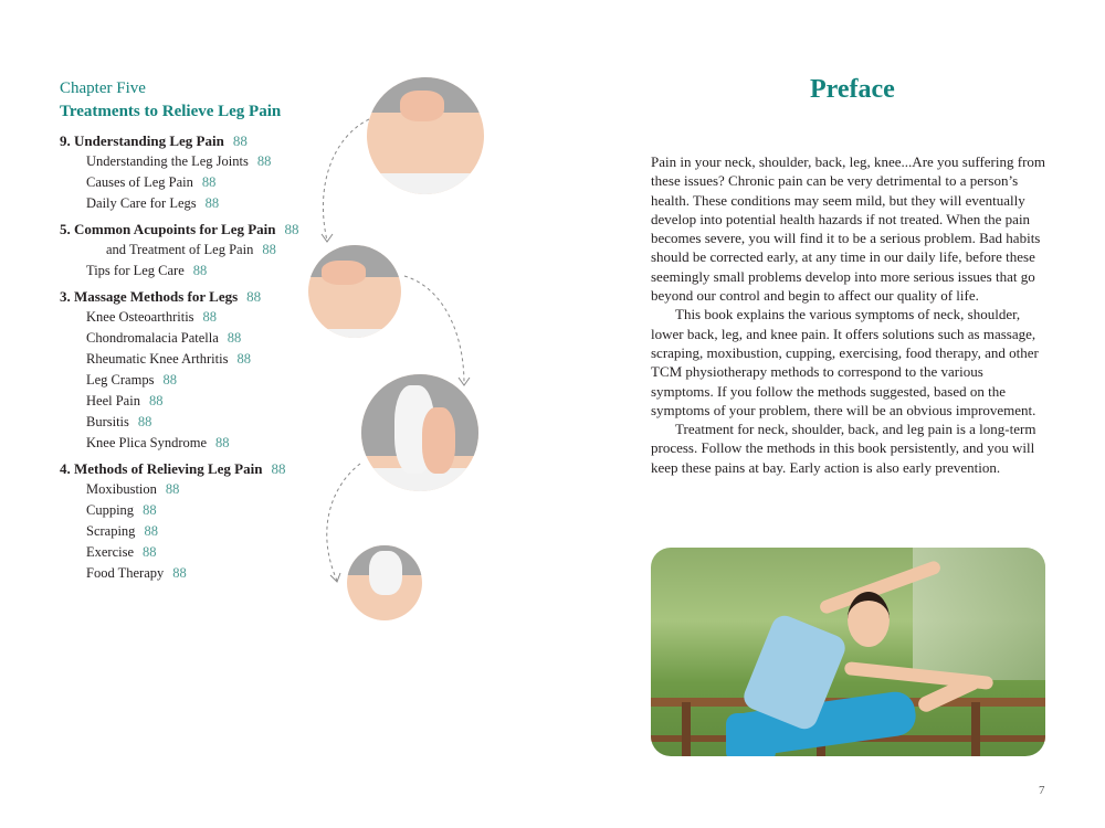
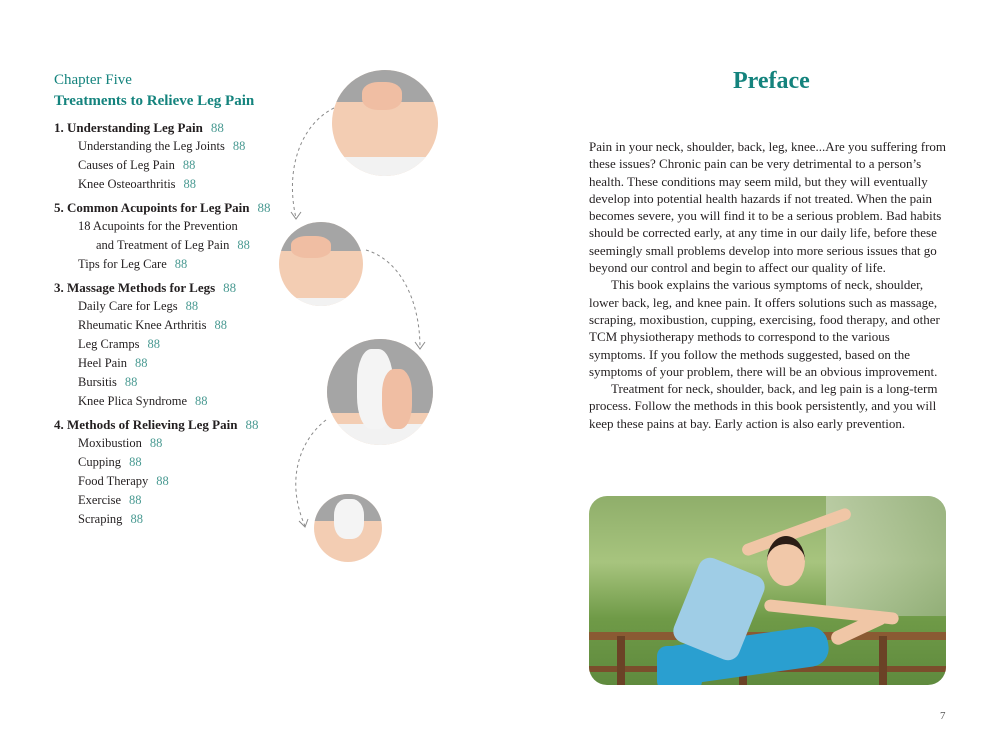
  Chapter Five
  Treatments to Relieve Leg Pain
- 9. Understanding Leg Pain 88
+ 1. Understanding Leg Pain 88
  Understanding the Leg Joints 88
  Causes of Leg Pain 88
- Daily Care for Legs 88
+ Knee Osteoarthritis 88
  5. Common Acupoints for Leg Pain 88
+ 18 Acupoints for the Prevention
  and Treatment of Leg Pain 88
  Tips for Leg Care 88
  3. Massage Methods for Legs 88
- Knee Osteoarthritis 88
+ Daily Care for Legs 88
- Chondromalacia Patella 88
  Rheumatic Knee Arthritis 88
  Leg Cramps 88
  Heel Pain 88
  Bursitis 88
  Knee Plica Syndrome 88
  4. Methods of Relieving Leg Pain 88
  Moxibustion 88
  Cupping 88
- Scraping 88
+ Food Therapy 88
  Exercise 88
- Food Therapy 88
+ Scraping 88
  Preface
  Pain in your neck, shoulder, back, leg, knee...Are you suffering from these issues? Chronic pain can be very detrimental to a person’s health. These conditions may seem mild, but they will eventually develop into potential health hazards if not treated. When the pain becomes severe, you will find it to be a serious problem. Bad habits should be corrected early, at any time in our daily life, before these seemingly small problems develop into more serious issues that go beyond our control and begin to affect our quality of life.
  This book explains the various symptoms of neck, shoulder, lower back, leg, and knee pain. It offers solutions such as massage, scraping, moxibustion, cupping, exercising, food therapy, and other TCM physiotherapy methods to correspond to the various symptoms. If you follow the methods suggested, based on the symptoms of your problem, there will be an obvious improvement.
  Treatment for neck, shoulder, back, and leg pain is a long-term process. Follow the methods in this book persistently, and you will keep these pains at bay. Early action is also early prevention.
  7
